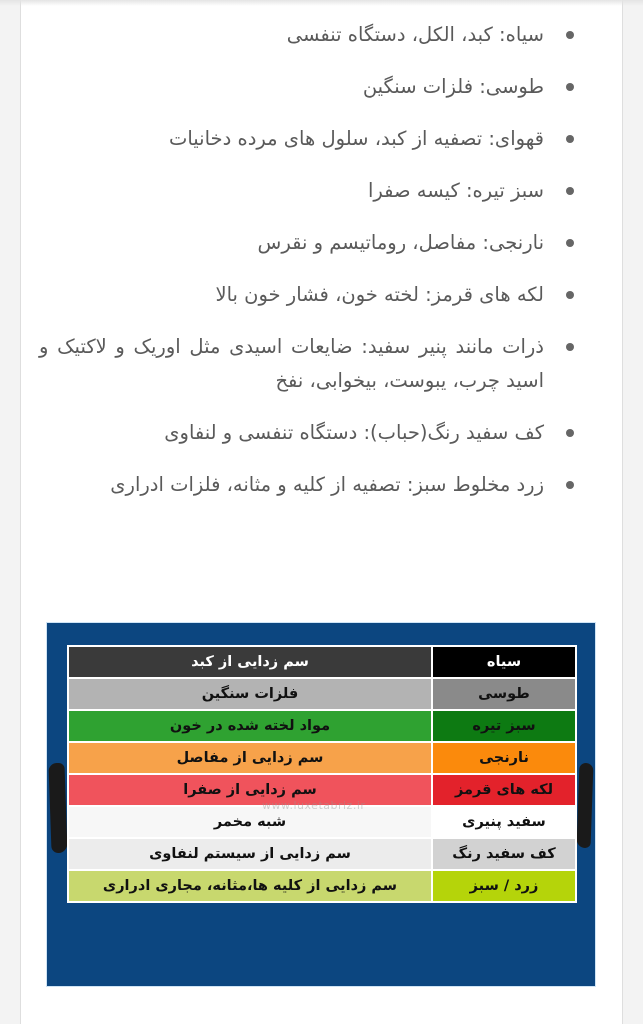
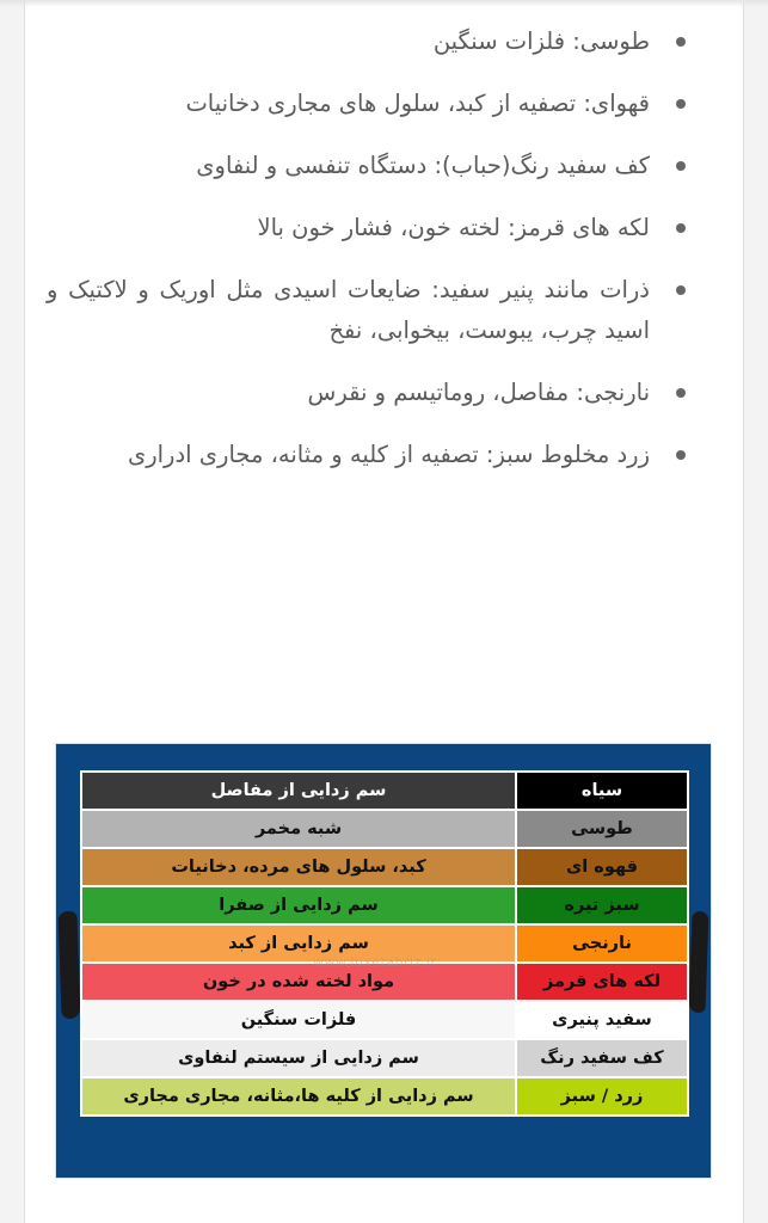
- سیاه: کبد، الکل، دستگاه تنفسی
  طوسی: فلزات سنگین
- قهوای: تصفیه از کبد، سلول های مرده دخانیات
+ قهوای: تصفیه از کبد، سلول های مجاری دخانیات
- سبز تیره: کیسه صفرا
- نارنجی: مفاصل، روماتیسم و نقرس
+ کف سفید رنگ(حباب): دستگاه تنفسی و لنفاوی
  لکه های قرمز: لخته خون، فشار خون بالا
  ذرات مانند پنیر سفید: ضایعات اسیدی مثل اوریک و لاکتیک و اسید چرب، یبوست، بیخوابی، نفخ
- کف سفید رنگ(حباب): دستگاه تنفسی و لنفاوی
+ نارنجی: مفاصل، روماتیسم و نقرس
- زرد مخلوط سبز: تصفیه از کلیه و مثانه، فلزات ادراری
+ زرد مخلوط سبز: تصفیه از کلیه و مثانه، مجاری ادراری
- سیاه	سم زدایی از کبد
+ سیاه	سم زدایی از مفاصل
- طوسی	فلزات سنگین
+ طوسی	شبه مخمر
+ قهوه ای	کبد، سلول های مرده، دخانیات
- سبز تیره	مواد لخته شده در خون
+ سبز تیره	سم زدایی از صفرا
- نارنجی	سم زدایی از مفاصل
+ نارنجی	سم زدایی از کبد
- لکه های قرمز	سم زدایی از صفرا
+ لکه های قرمز	مواد لخته شده در خون
- سفید پنیری	شبه مخمر
+ سفید پنیری	فلزات سنگین
  کف سفید رنگ	سم زدایی از سیستم لنفاوی
- زرد / سبز	سم زدایی از کلیه ها،مثانه، مجاری ادراری
+ زرد / سبز	سم زدایی از کلیه ها،مثانه، مجاری مجاری
  www.luxetabriz.ir
